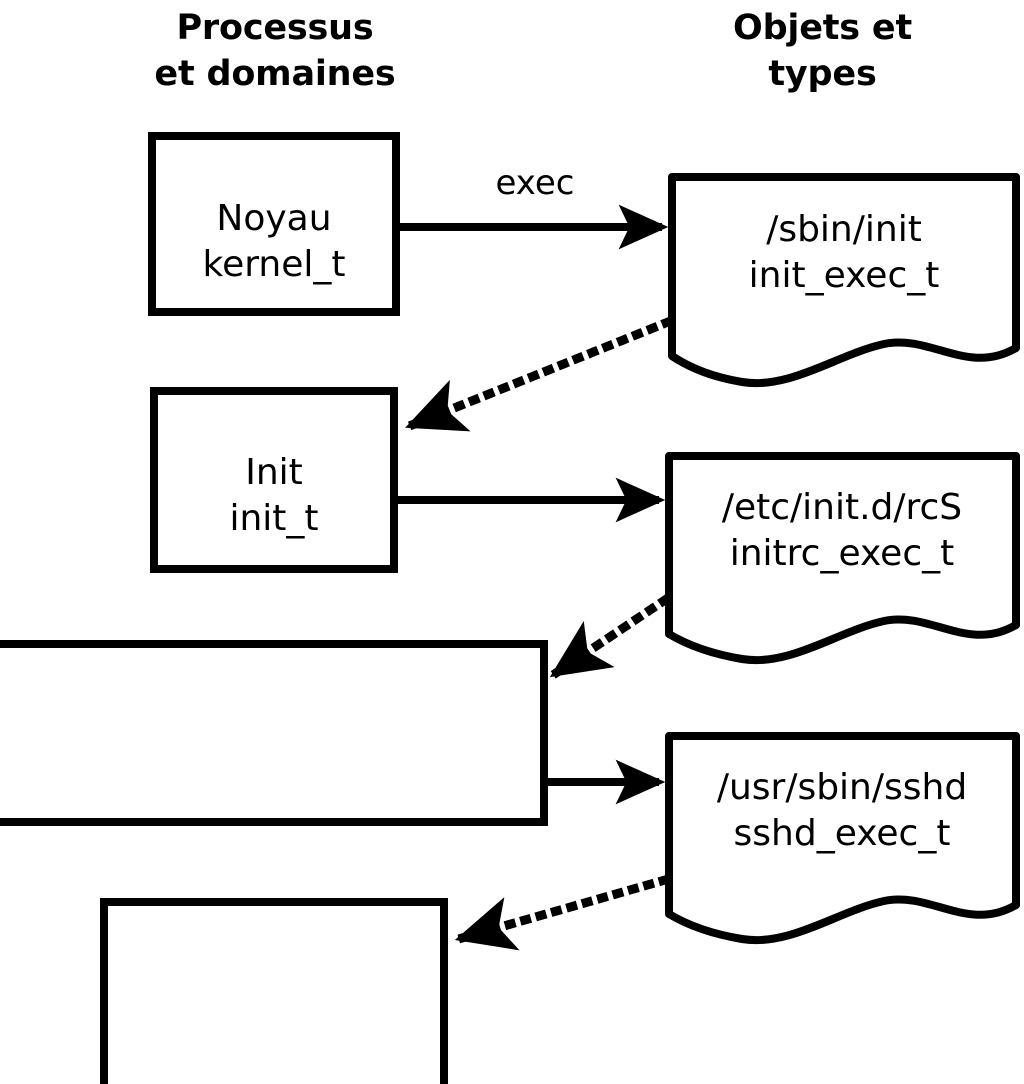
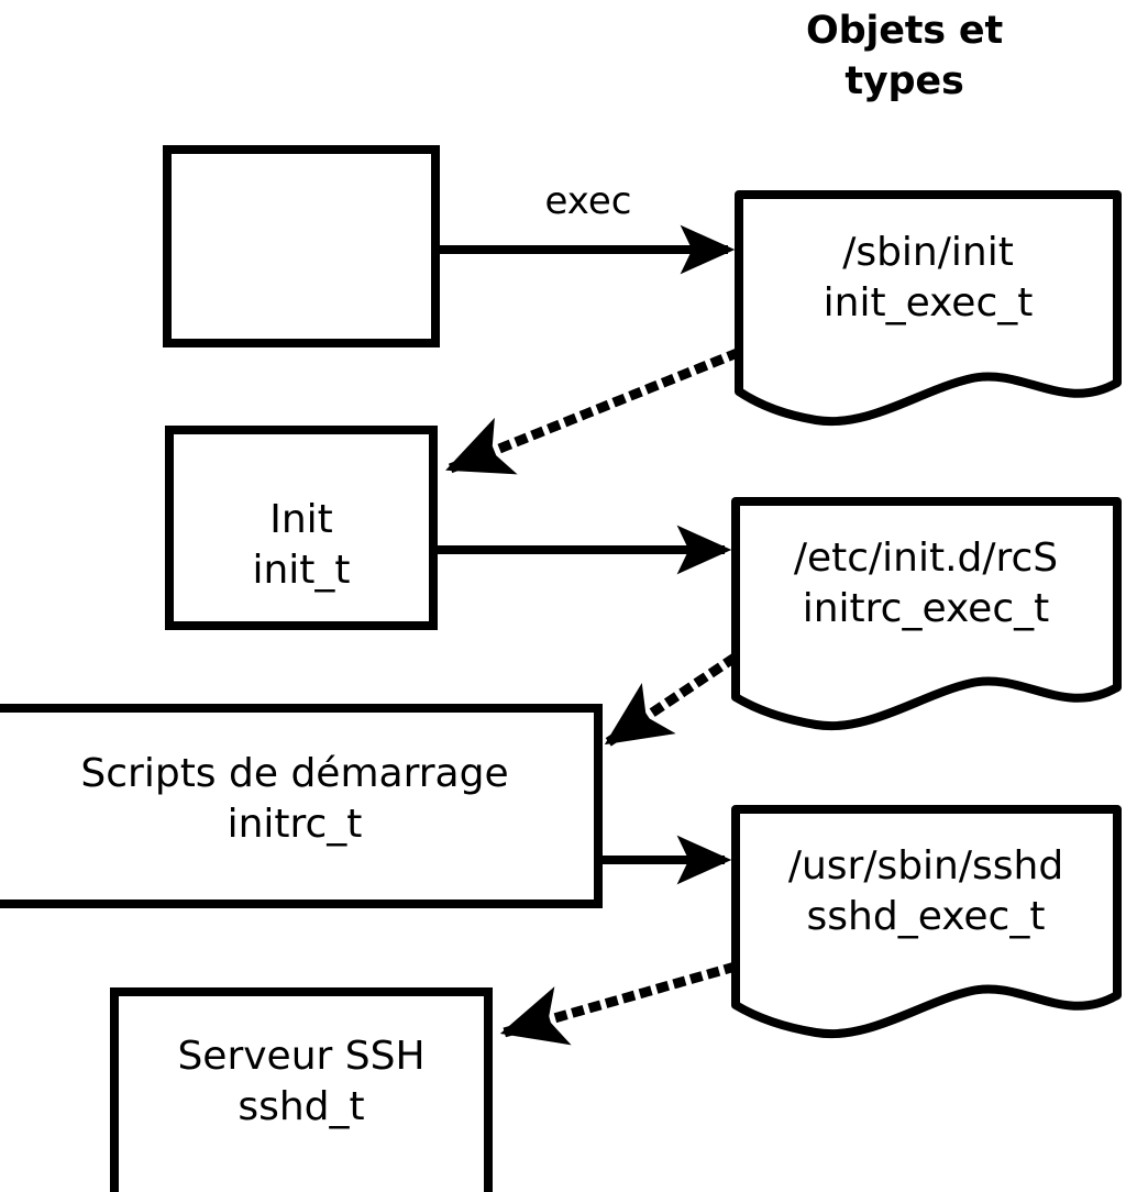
- Processus
- et domaines
  Objets et
  types
- Noyau
- kernel_t
  Init
  init_t
+ Scripts de démarrage
+ initrc_t
+ Serveur SSH
+ sshd_t
  /sbin/init
  init_exec_t
  /etc/init.d/rcS
  initrc_exec_t
  /usr/sbin/sshd
  sshd_exec_t
  exec
